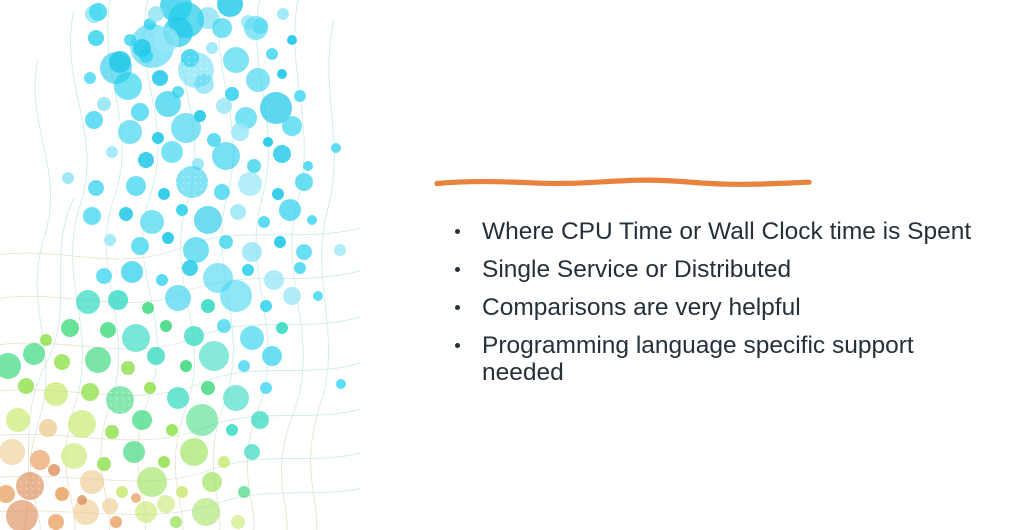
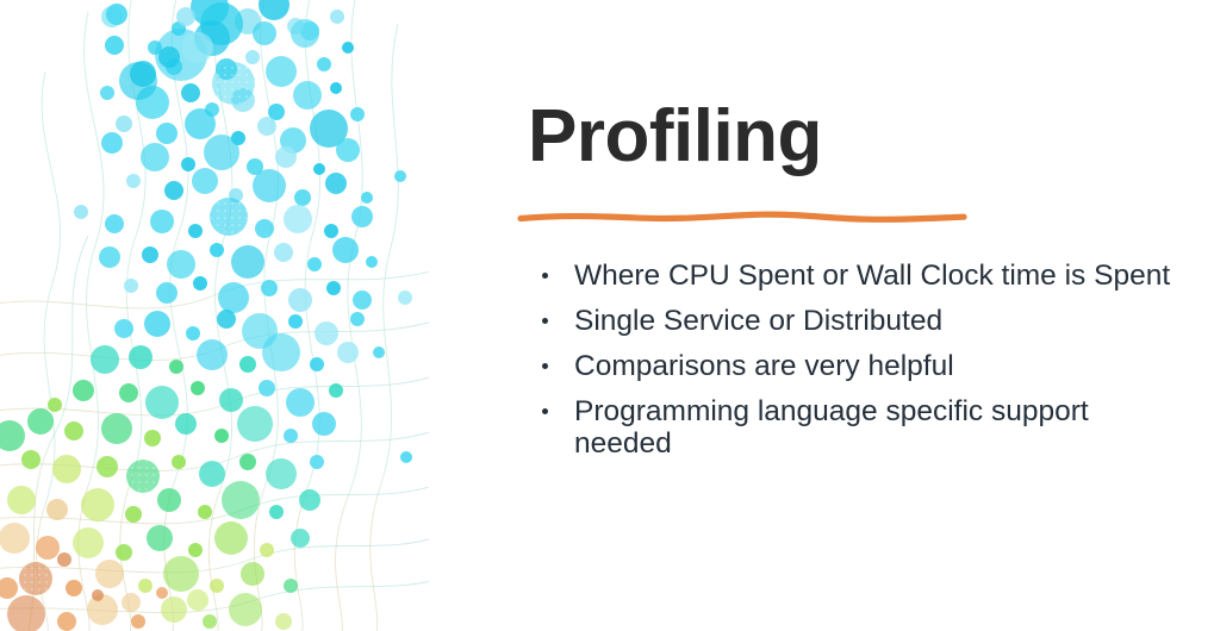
+ Profiling
- Where CPU Time or Wall Clock time is Spent
+ Where CPU Spent or Wall Clock time is Spent
  Single Service or Distributed
  Comparisons are very helpful
  Programming language specific support needed
